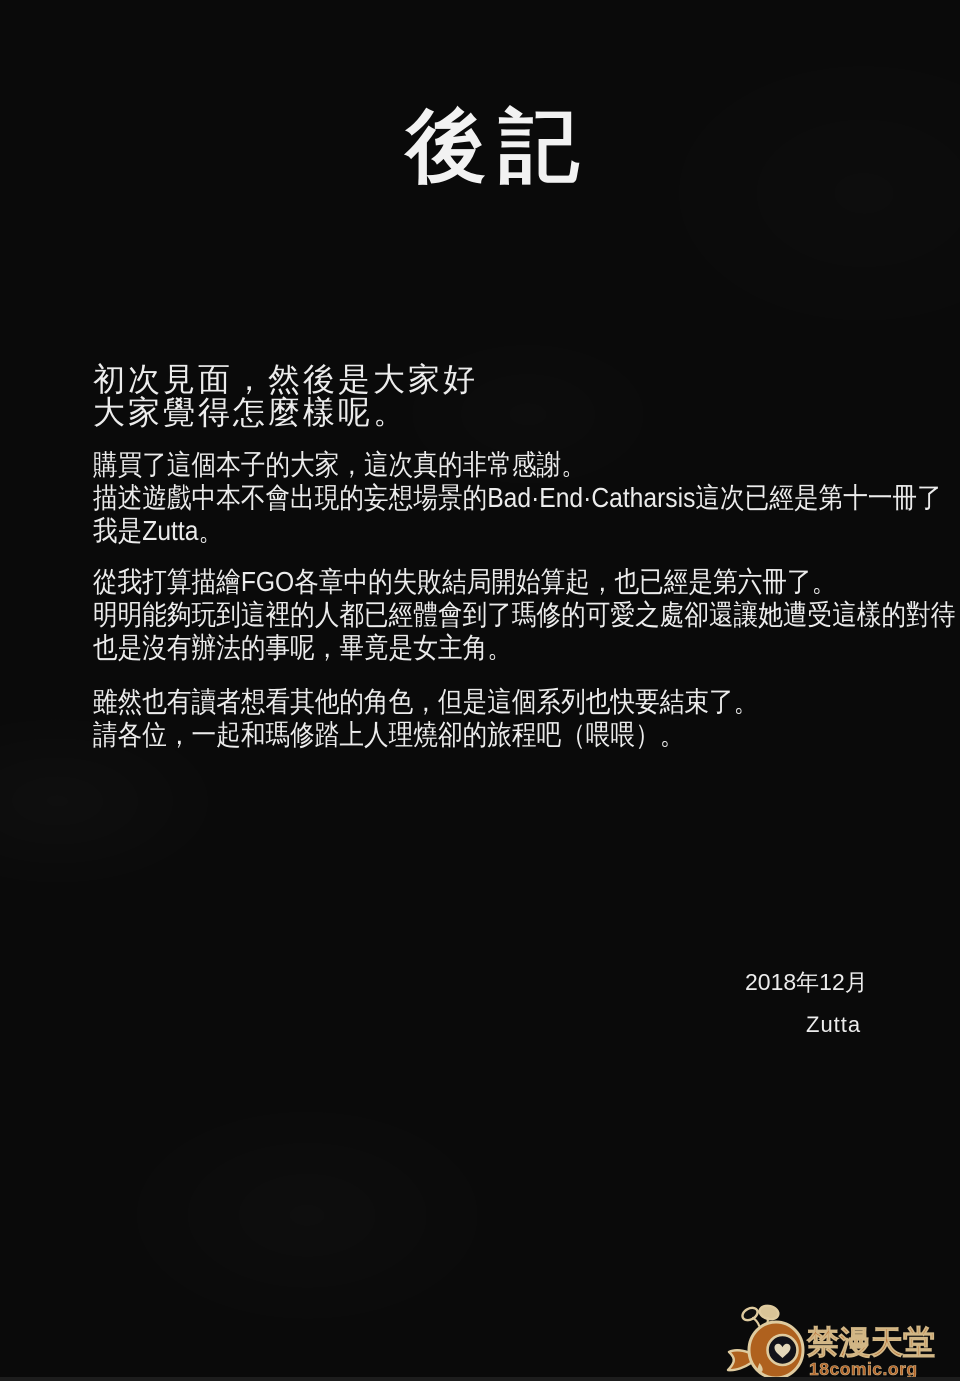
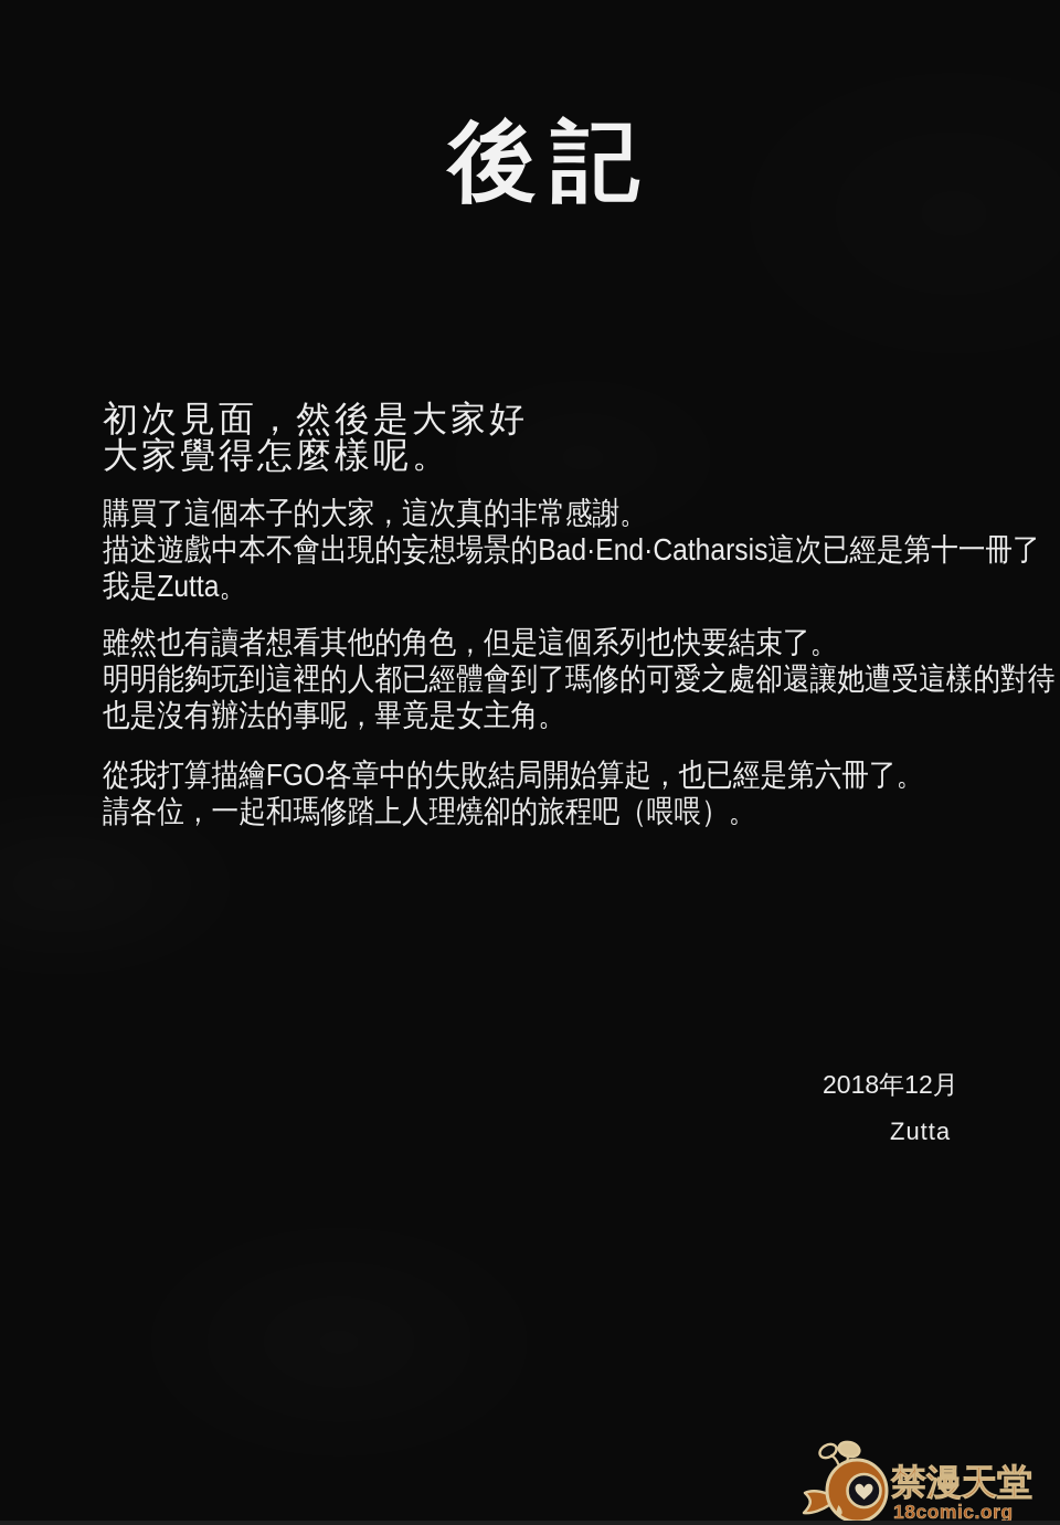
  後記
  初次見面，然後是大家好
  大家覺得怎麼樣呢。
  購買了這個本子的大家，這次真的非常感謝。
  描述遊戲中本不會出現的妄想場景的Bad·End·Catharsis這次已經是第十一冊了
  我是Zutta。
- 從我打算描繪FGO各章中的失敗結局開始算起，也已經是第六冊了。
+ 雖然也有讀者想看其他的角色，但是這個系列也快要結束了。
  明明能夠玩到這裡的人都已經體會到了瑪修的可愛之處卻還讓她遭受這樣的對待
  也是沒有辦法的事呢，畢竟是女主角。
- 雖然也有讀者想看其他的角色，但是這個系列也快要結束了。
+ 從我打算描繪FGO各章中的失敗結局開始算起，也已經是第六冊了。
  請各位，一起和瑪修踏上人理燒卻的旅程吧（喂喂）。
  2018年12月
  Zutta
  禁漫天堂
  18comic.org
